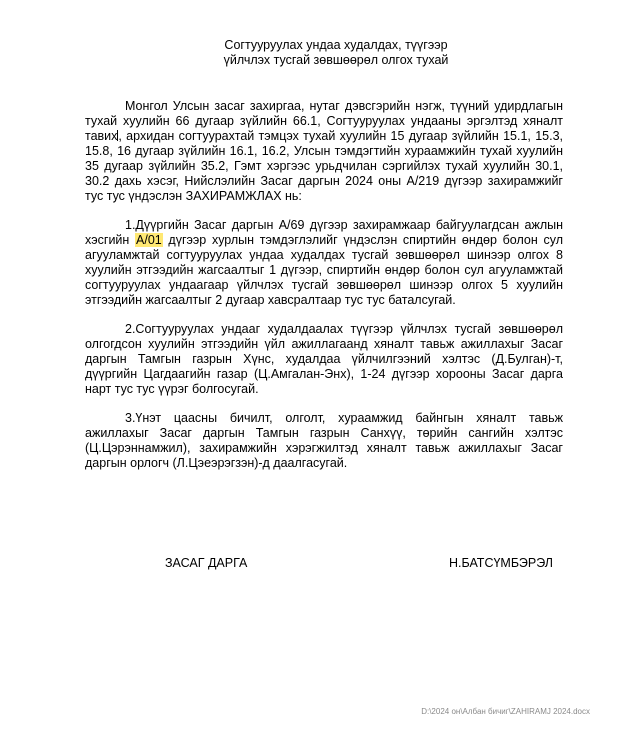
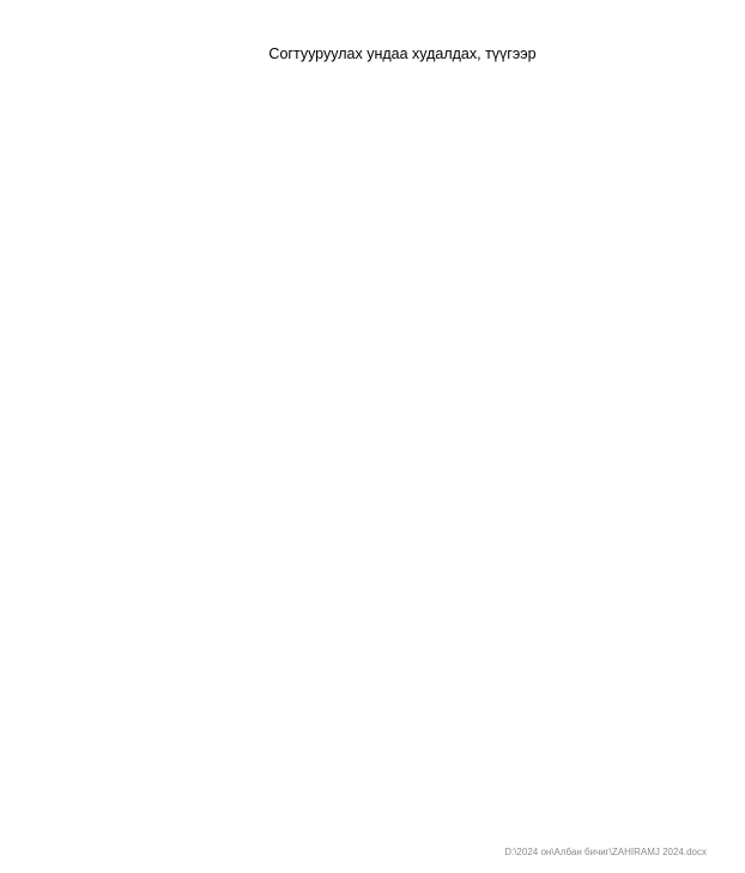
  Согтууруулах ундаа худалдах, түүгээр
- үйлчлэх тусгай зөвшөөрөл олгох тухай
- Монгол Улсын засаг захиргаа, нутаг дэвсгэрийн нэгж, түүний удирдлагын тухай хуулийн 66 дугаар зүйлийн 66.1, Согтууруулах ундааны эргэлтэд хяналт тавих, архидан согтуурахтай тэмцэх тухай хуулийн 15 дугаар зүйлийн 15.1, 15.3, 15.8, 16 дугаар зүйлийн 16.1, 16.2, Улсын тэмдэгтийн хураамжийн тухай хуулийн 35 дугаар зүйлийн 35.2, Гэмт хэргээс урьдчилан сэргийлэх тухай хуулийн 30.1, 30.2 дахь хэсэг, Нийслэлийн Засаг даргын 2024 оны А/219 дүгээр захирамжийг тус тус үндэслэн ЗАХИРАМЖЛАХ нь:
- 1.Дүүргийн Засаг даргын А/69 дүгээр захирамжаар байгуулагдсан ажлын хэсгийн А/01 дүгээр хурлын тэмдэглэлийг үндэслэн спиртийн өндөр болон сул агууламжтай согтууруулах ундаа худалдах тусгай зөвшөөрөл шинээр олгох 8 хуулийн этгээдийн жагсаалтыг 1 дүгээр, спиртийн өндөр болон сул агууламжтай согтууруулах ундаагаар үйлчлэх тусгай зөвшөөрөл шинээр олгох 5 хуулийн этгээдийн жагсаалтыг 2 дугаар хавсралтаар тус тус баталсугай.
- 2.Согтууруулах ундааг худалдаалах түүгээр үйлчлэх тусгай зөвшөөрөл олгогдсон хуулийн этгээдийн үйл ажиллагаанд хяналт тавьж ажиллахыг Засаг даргын Тамгын газрын Хүнс, худалдаа үйлчилгээний хэлтэс (Д.Булган)-т, дүүргийн Цагдаагийн газар (Ц.Амгалан-Энх), 1-24 дүгээр хорооны Засаг дарга нарт тус тус үүрэг болгосугай.
- 3.Үнэт цаасны бичилт, олголт, хураамжид байнгын хяналт тавьж ажиллахыг Засаг даргын Тамгын газрын Санхүү, төрийн сангийн хэлтэс (Ц.Цэрэннамжил), захирамжийн хэрэгжилтэд хяналт тавьж ажиллахыг Засаг даргын орлогч (Л.Цэеэрэгзэн)-д даалгасугай.
- ЗАСАГ ДАРГА
- Н.БАТСҮМБЭРЭЛ
  D:\2024 он\Албан бичиг\ZAHIRAMJ 2024.docx
